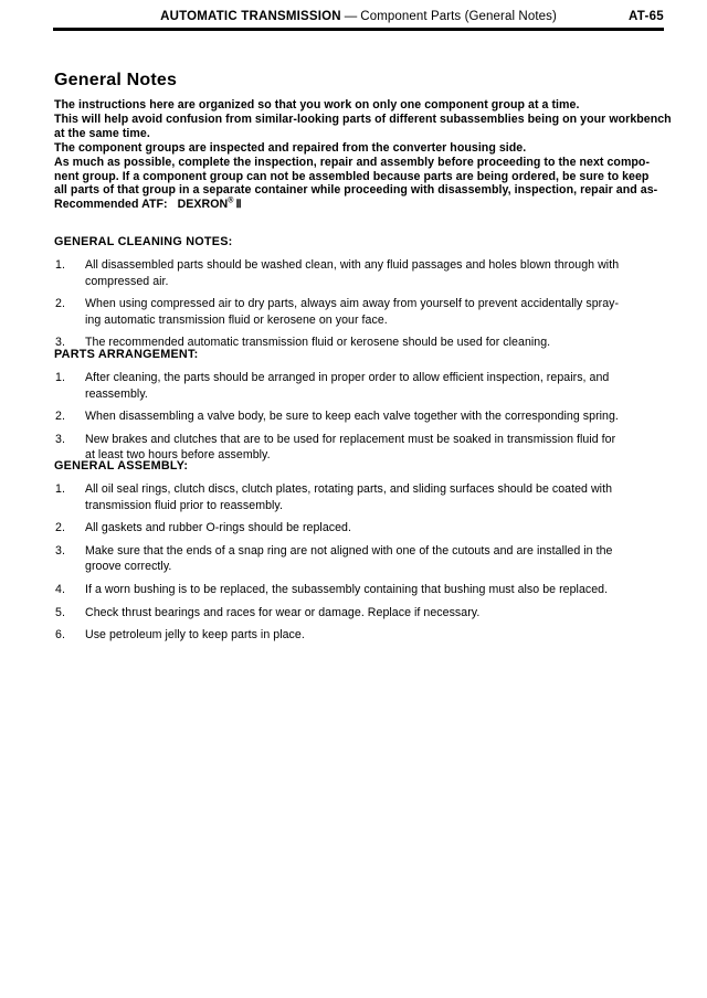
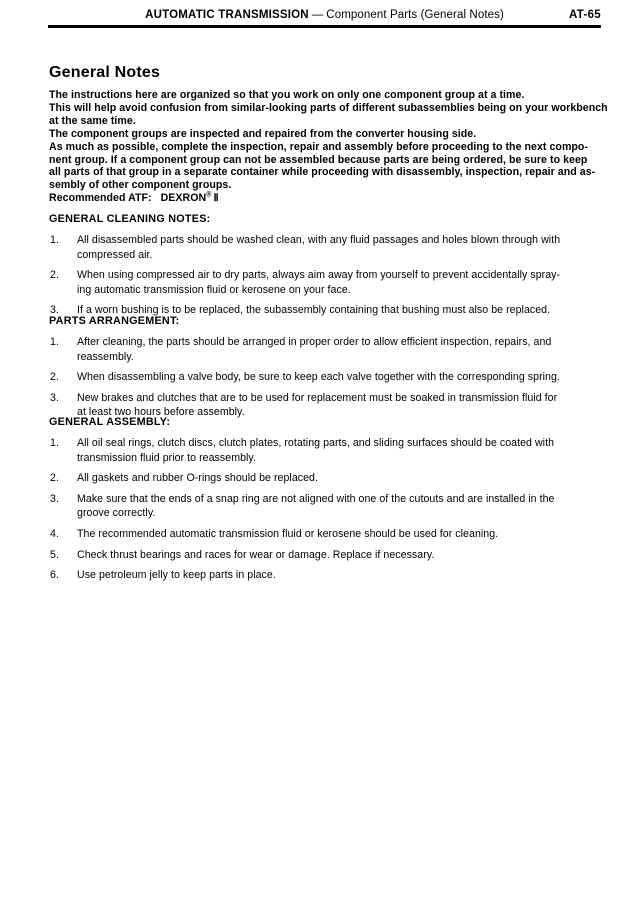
  AUTOMATIC TRANSMISSION — Component Parts (General Notes)
  AT-65
  General Notes
  The instructions here are organized so that you work on only one component group at a time.
  This will help avoid confusion from similar-looking parts of different subassemblies being on your workbench
  at the same time.
  The component groups are inspected and repaired from the converter housing side.
  As much as possible, complete the inspection, repair and assembly before proceeding to the next compo-
  nent group. If a component group can not be assembled because parts are being ordered, be sure to keep
  all parts of that group in a separate container while proceeding with disassembly, inspection, repair and as-
+ sembly of other component groups.
  Recommended ATF: DEXRON Ⅱ
  GENERAL CLEANING NOTES:
  1.
  All disassembled parts should be washed clean, with any fluid passages and holes blown through with
  compressed air.
  2.
  When using compressed air to dry parts, always aim away from yourself to prevent accidentally spray-
  ing automatic transmission fluid or kerosene on your face.
  3.
- The recommended automatic transmission fluid or kerosene should be used for cleaning.
+ If a worn bushing is to be replaced, the subassembly containing that bushing must also be replaced.
  PARTS ARRANGEMENT:
  1.
  After cleaning, the parts should be arranged in proper order to allow efficient inspection, repairs, and
  reassembly.
  2.
  When disassembling a valve body, be sure to keep each valve together with the corresponding spring.
  3.
  New brakes and clutches that are to be used for replacement must be soaked in transmission fluid for
  at least two hours before assembly.
  GENERAL ASSEMBLY:
  1.
  All oil seal rings, clutch discs, clutch plates, rotating parts, and sliding surfaces should be coated with
  transmission fluid prior to reassembly.
  2.
  All gaskets and rubber O-rings should be replaced.
  3.
  Make sure that the ends of a snap ring are not aligned with one of the cutouts and are installed in the
  groove correctly.
  4.
- If a worn bushing is to be replaced, the subassembly containing that bushing must also be replaced.
+ The recommended automatic transmission fluid or kerosene should be used for cleaning.
  5.
  Check thrust bearings and races for wear or damage. Replace if necessary.
  6.
  Use petroleum jelly to keep parts in place.
